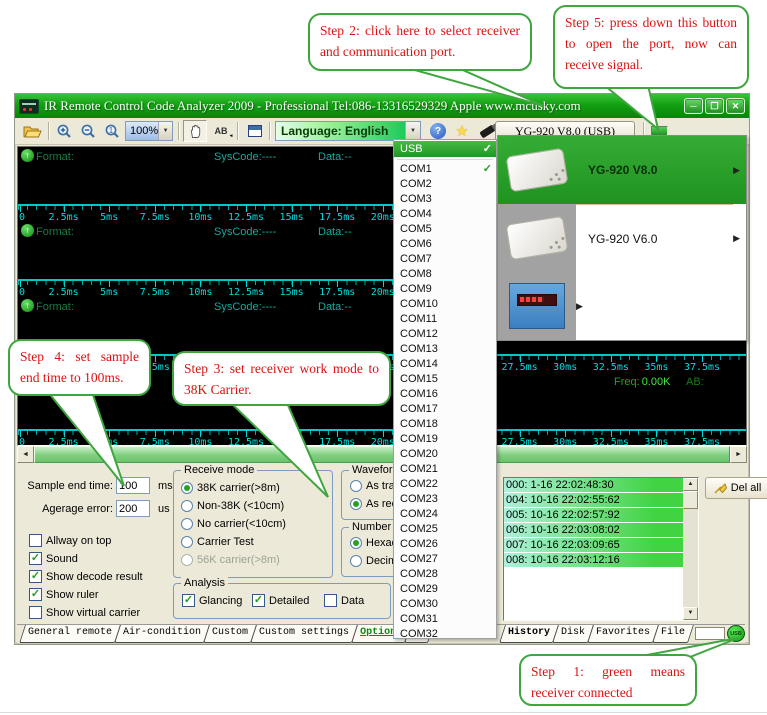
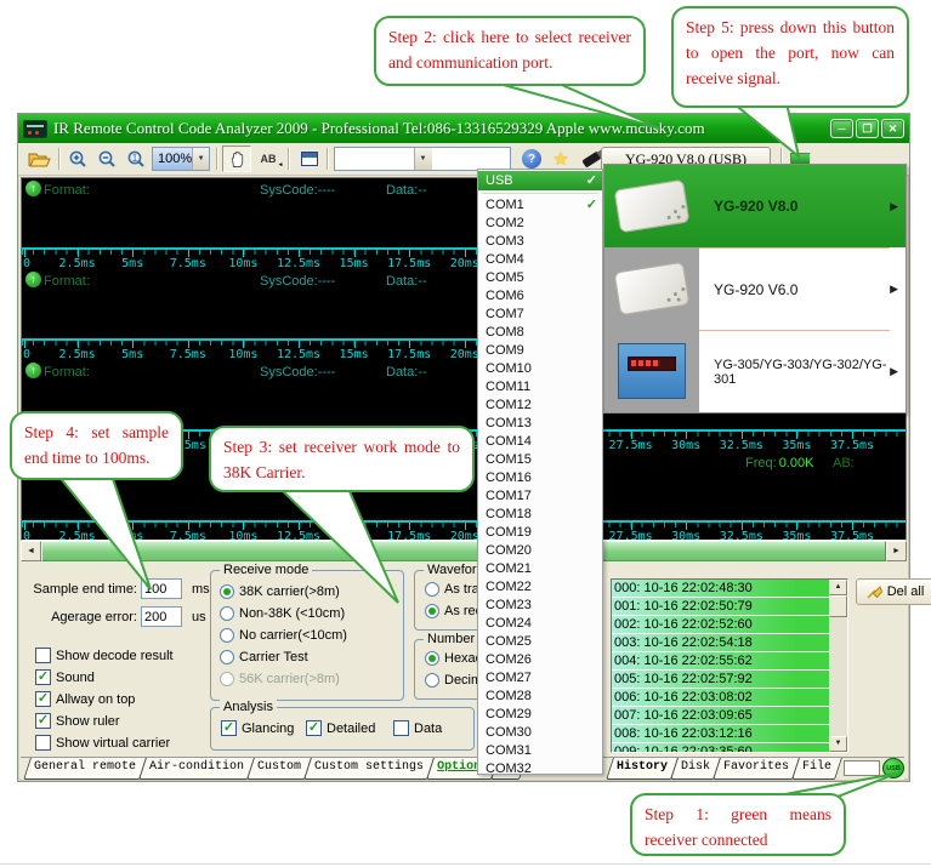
  IR Remote Control Code Analyzer 2009 - Professional Tel:086-13316529329 Apple www.mcuky.com
  ─
  ❐
  ✕
  1
  100%
  AB
- Language: English
  ?
  ★
  YG-920 V8.0 (USB)
  ↑
  Format:
  SysCode:----
  Data:--
  0
  2.5ms
  5ms
  7.5ms
  10ms
  12.5ms
  15ms
  17.5ms
  20ms
  ↑
  Format:
  SysCode:----
  Data:--
  0
  2.5ms
  5ms
  7.5ms
  10ms
  12.5ms
  15ms
  17.5ms
  20ms
  ↑
  Format:
  SysCode:----
  Data:--
  27.5ms
  30ms
  32.5ms
  35ms
  37.5ms
  Freq: 0.00K
  AB:
  0
  2.5ms
  7.5ms
  10ms
  12.5ms
  17.5ms
  20ms
  27.5ms
  30ms
  32.5ms
  35ms
  37.5ms
  Sample end time:
  100
  ms
  Agerage error:
  200
  us
- Allway on top
+ Show decode result
  ✓
  Sound
  ✓
- Show decode result
+ Allway on top
  ✓
  Show ruler
  Show virtual carrier
  Receive mode
  38K carrier(>8m)
  Non-38K (<10cm)
  No carrier(<10cm)
  Carrier Test
  56K carrier(>8m)
  Number
  Analysis
  ✓
  Glancing
  ✓
  Detailed
  Data
  General remote
  Air-condition
  Custom
  Custom settings
  Optio
- 000: 1-16 22:02:48:30
+ 000: 10-16 22:02:48:30
+ 001: 10-16 22:02:50:79
+ 002: 10-16 22:02:52:60
+ 003: 10-16 22:02:54:18
  004: 10-16 22:02:55:62
  005: 10-16 22:02:57:92
  006: 10-16 22:03:08:02
  007: 10-16 22:03:09:65
  008: 10-16 22:03:12:16
+ 009: 10-16 22:03:35:60
  Del all
  History
  Disk
  Favorites
  File
  USB
  ✓
  COM1
  ✓
  COM2
  COM3
  COM4
  COM5
  COM6
  COM7
  COM8
  COM9
  COM10
  COM11
  COM12
  COM13
  COM14
  COM15
  COM16
  COM17
  COM18
  COM19
  COM20
  COM21
  COM22
  COM23
  COM24
  COM25
  COM26
  COM27
  COM28
  COM29
  COM30
  COM31
  COM32
  YG-920 V8.0
  ▶
  YG-920 V6.0
  ▶
+ YG-305/YG-303/YG-302/YG-301
  ▶
  Step 2: click here to select receiver and communication port.
  Step 5: press down this button to open the port, now can receive signal.
  Step 4: set sample end time to 100ms.
  Step 3: set receiver work mode to 38K Carrier.
  Step 1: green means receiver connected
